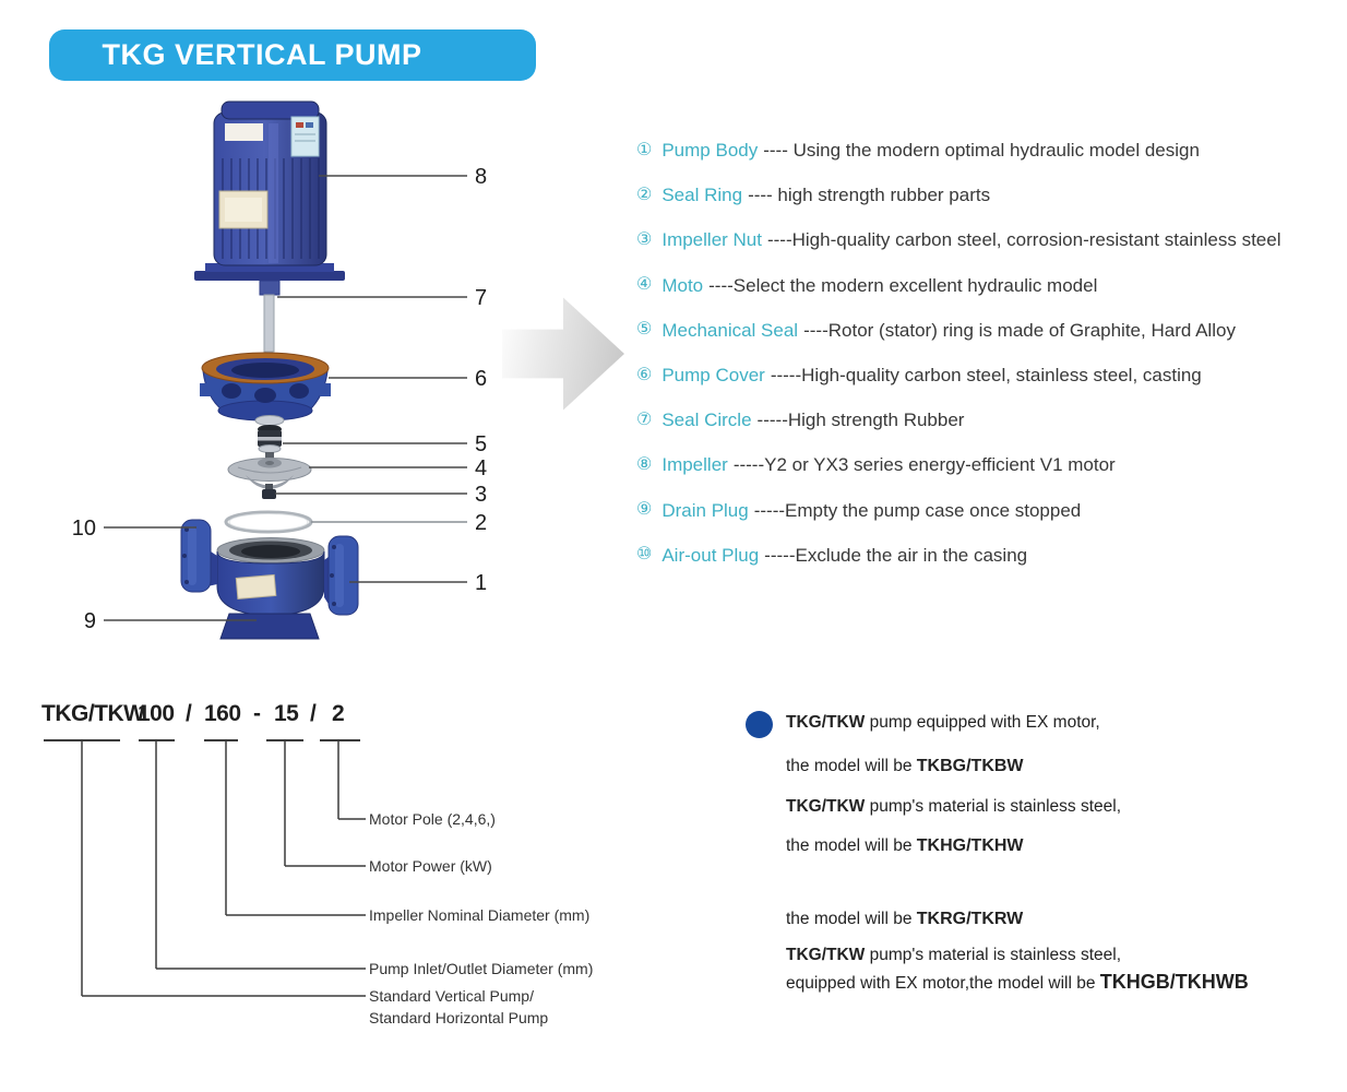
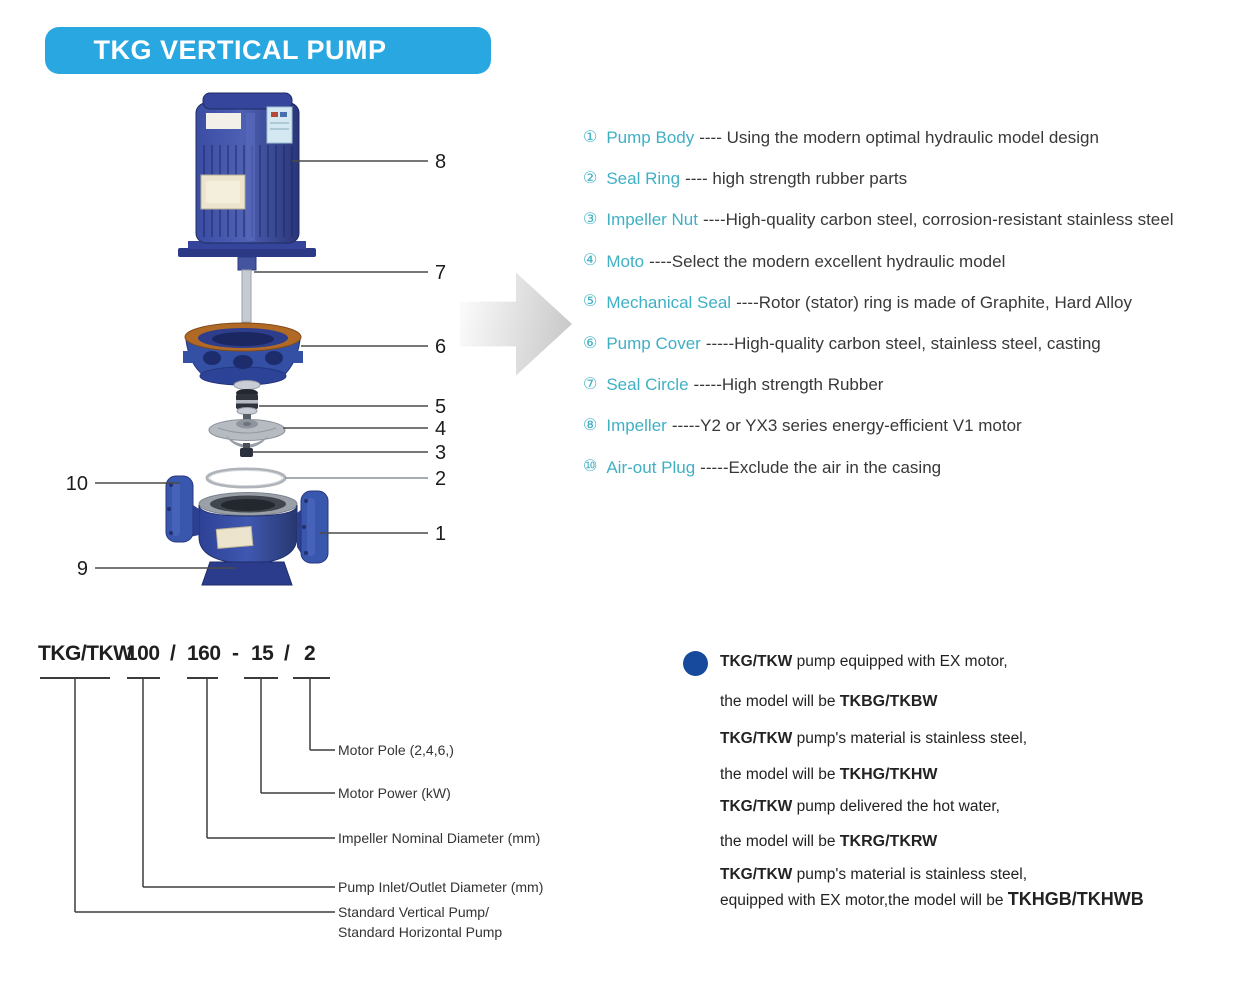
  TKG VERTICAL PUMP
  8
  7
  6
  5
  4
  3
  2
  1
  10
  9
  ①
  Pump Body
  ---- Using the modern optimal hydraulic model design
  ②
  Seal Ring
  ---- high strength rubber parts
  ③
  Impeller Nut
  ----High-quality carbon steel, corrosion-resistant stainless steel
  ④
  Moto
  ----Select the modern excellent hydraulic model
  ⑤
  Mechanical Seal
  ----Rotor (stator) ring is made of Graphite, Hard Alloy
  ⑥
  Pump Cover
  -----High-quality carbon steel, stainless steel, casting
  ⑦
  Seal Circle
  -----High strength Rubber
  ⑧
  Impeller
  -----Y2 or YX3 series energy-efficient V1 motor
- ⑨
- Drain Plug
- -----Empty the pump case once stopped
  ⑩
  Air-out Plug
  -----Exclude the air in the casing
  TKG/TKW
  100
  /
  160
  -
  15
  /
  2
  Motor Pole (2,4,6,)
  Motor Power (kW)
  Impeller Nominal Diameter (mm)
  Pump Inlet/Outlet Diameter (mm)
  Standard Vertical Pump/
  Standard Horizontal Pump
  TKG/TKW pump equipped with EX motor,
  the model will be TKBG/TKBW
  TKG/TKW pump's material is stainless steel,
  the model will be TKHG/TKHW
+ TKG/TKW pump delivered the hot water,
  the model will be TKRG/TKRW
  TKG/TKW pump's material is stainless steel,
  equipped with EX motor,the model will be TKHGB/TKHWB
